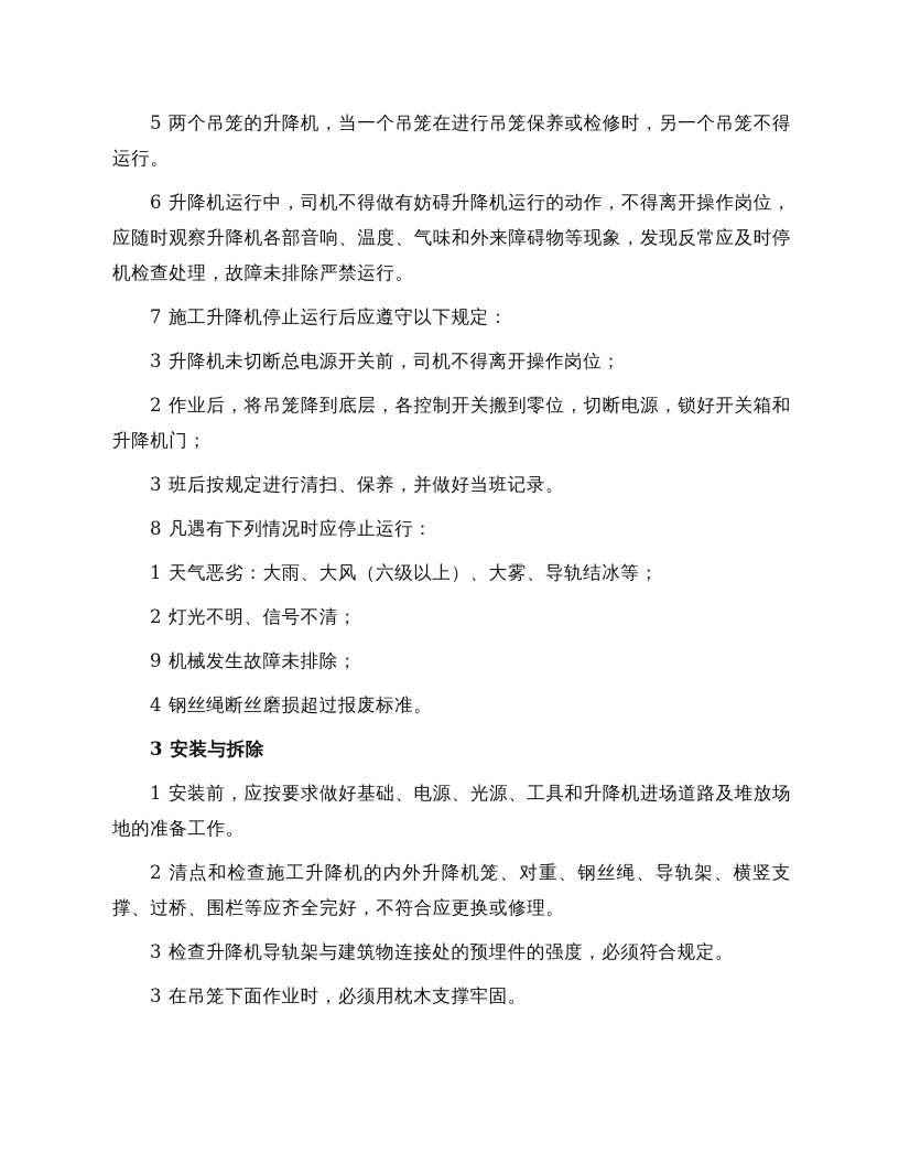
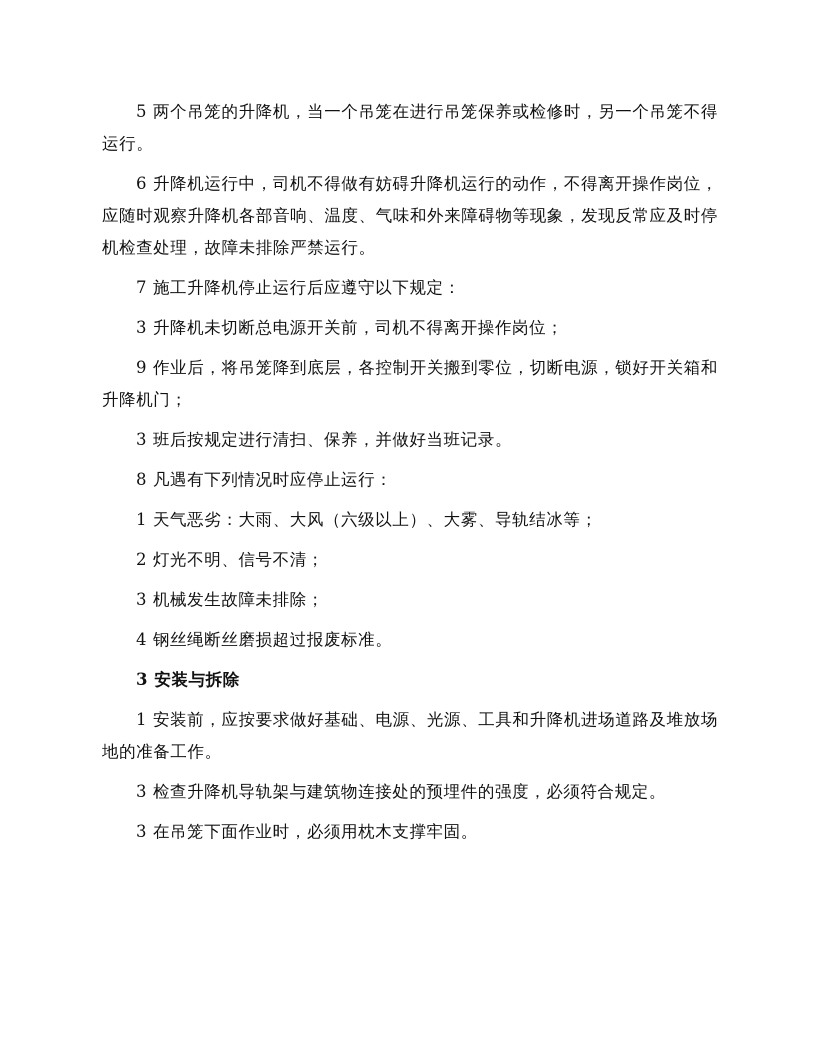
  5 两个吊笼的升降机，当一个吊笼在进行吊笼保养或检修时，另一个吊笼不得运行。
  6 升降机运行中，司机不得做有妨碍升降机运行的动作，不得离开操作岗位，应随时观察升降机各部音响、温度、气味和外来障碍物等现象，发现反常应及时停机检查处理，故障未排除严禁运行。
  7 施工升降机停止运行后应遵守以下规定：
  3 升降机未切断总电源开关前，司机不得离开操作岗位；
- 2 作业后，将吊笼降到底层，各控制开关搬到零位，切断电源，锁好开关箱和升降机门；
+ 9 作业后，将吊笼降到底层，各控制开关搬到零位，切断电源，锁好开关箱和升降机门；
  3 班后按规定进行清扫、保养，并做好当班记录。
  8 凡遇有下列情况时应停止运行：
  1 天气恶劣：大雨、大风（六级以上）、大雾、导轨结冰等；
  2 灯光不明、信号不清；
- 9 机械发生故障未排除；
+ 3 机械发生故障未排除；
  4 钢丝绳断丝磨损超过报废标准。
  3 安装与拆除
  1 安装前，应按要求做好基础、电源、光源、工具和升降机进场道路及堆放场地的准备工作。
- 2 清点和检查施工升降机的内外升降机笼、对重、钢丝绳、导轨架、横竖支撑、过桥、围栏等应齐全完好，不符合应更换或修理。
  3 检查升降机导轨架与建筑物连接处的预埋件的强度，必须符合规定。
  3 在吊笼下面作业时，必须用枕木支撑牢固。
